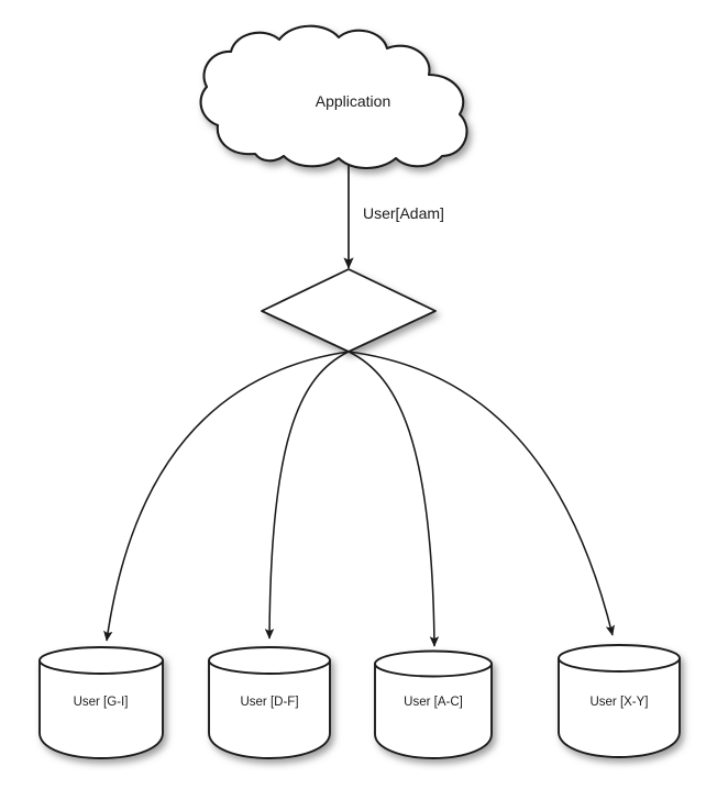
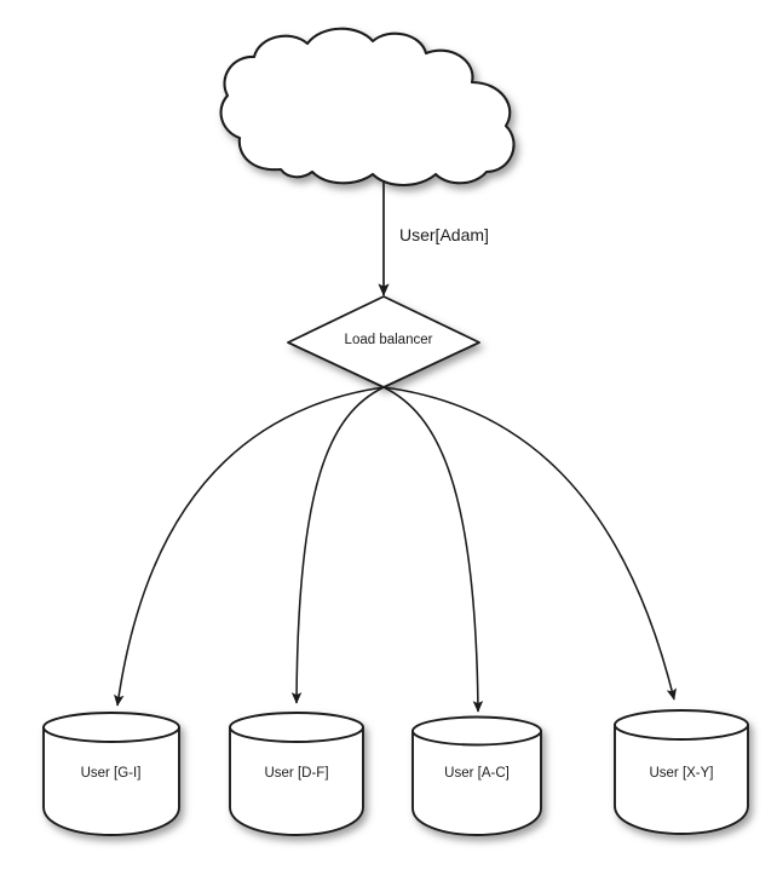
- Application
  User[Adam]
+ Load balancer
  User [G-I]
  User [D-F]
  User [A-C]
  User [X-Y]
